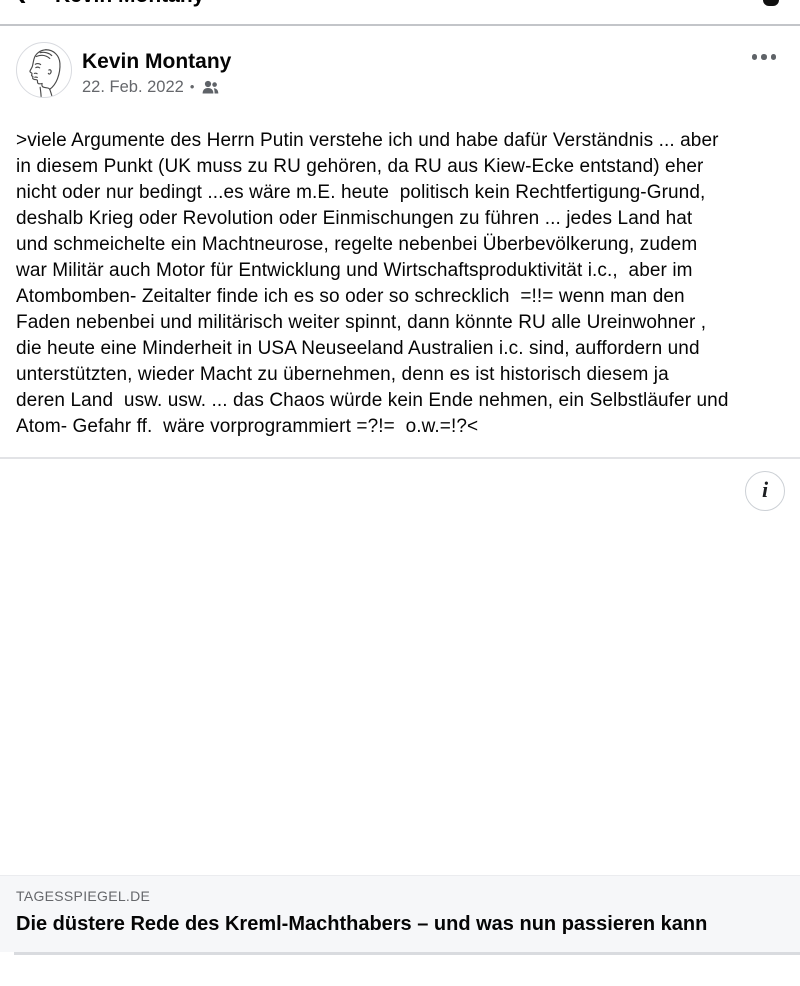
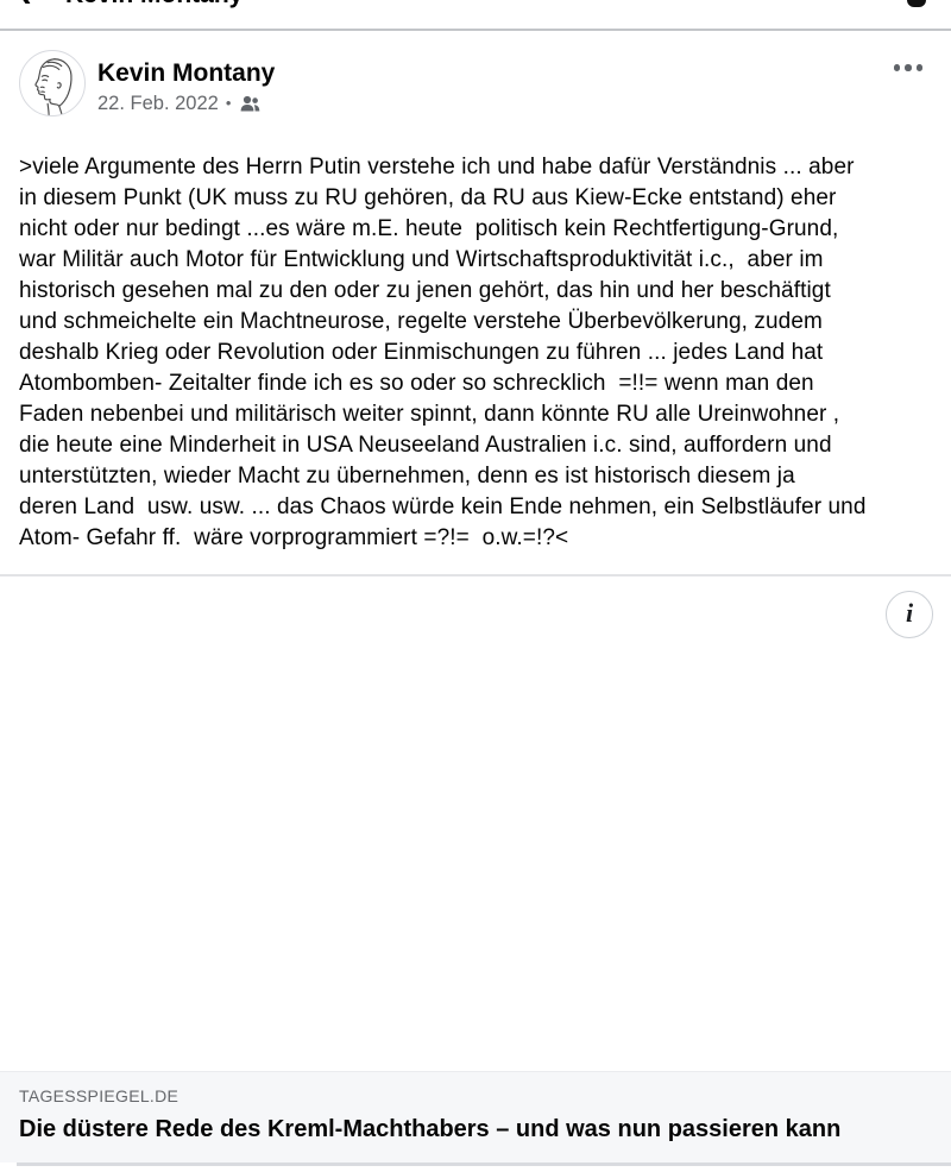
  Kevin Montany
  22. Feb. 2022
  •
  >viele Argumente des Herrn Putin verstehe ich und habe dafür Verständnis ... aber
  in diesem Punkt (UK muss zu RU gehören, da RU aus Kiew-Ecke entstand) eher
  nicht oder nur bedingt ...es wäre m.E. heute politisch kein Rechtfertigung-Grund,
- deshalb Krieg oder Revolution oder Einmischungen zu führen ... jedes Land hat
+ war Militär auch Motor für Entwicklung und Wirtschaftsproduktivität i.c., aber im
+ historisch gesehen mal zu den oder zu jenen gehört, das hin und her beschäftigt
- und schmeichelte ein Machtneurose, regelte nebenbei Überbevölkerung, zudem
+ und schmeichelte ein Machtneurose, regelte verstehe Überbevölkerung, zudem
- war Militär auch Motor für Entwicklung und Wirtschaftsproduktivität i.c., aber im
+ deshalb Krieg oder Revolution oder Einmischungen zu führen ... jedes Land hat
  Atombomben- Zeitalter finde ich es so oder so schrecklich =!!= wenn man den
  Faden nebenbei und militärisch weiter spinnt, dann könnte RU alle Ureinwohner ,
  die heute eine Minderheit in USA Neuseeland Australien i.c. sind, auffordern und
  unterstützten, wieder Macht zu übernehmen, denn es ist historisch diesem ja
  deren Land usw. usw. ... das Chaos würde kein Ende nehmen, ein Selbstläufer und
  Atom- Gefahr ff. wäre vorprogrammiert =?!= o.w.=!?<
  i
  TAGESSPIEGEL.DE
  Die düstere Rede des Kreml-Machthabers – und was nun passieren kann
